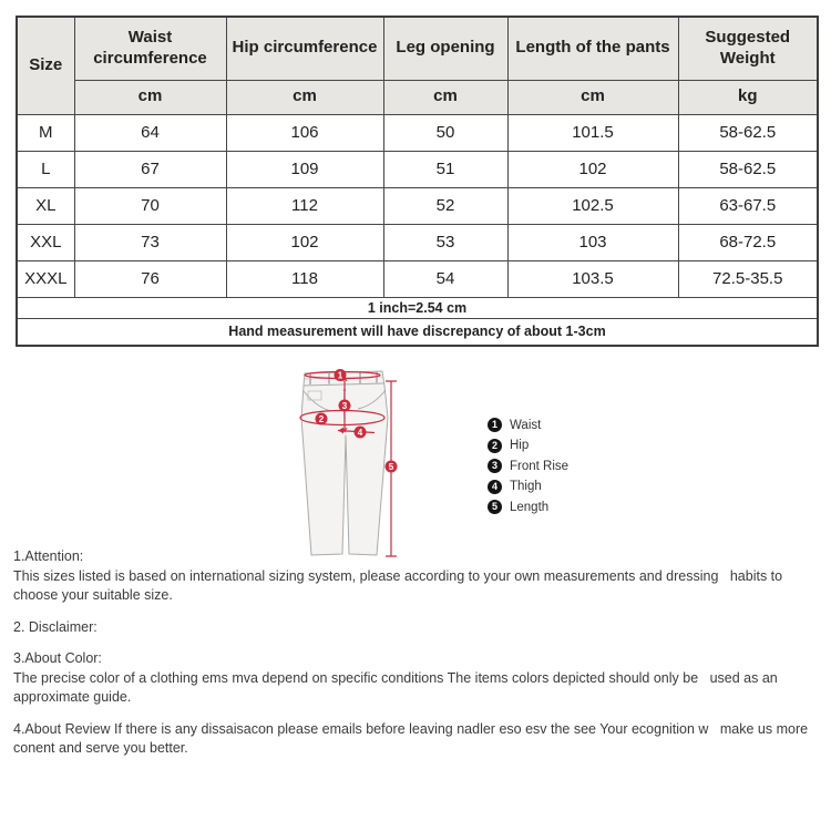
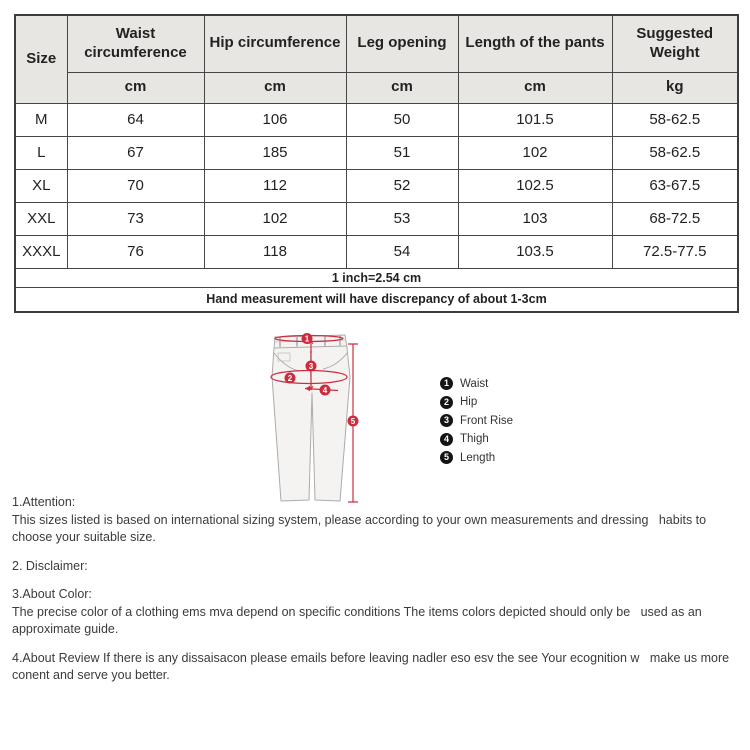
  Size	Waist circumference	Hip circumference	Leg opening	Length of the pants	Suggested Weight
  cm	cm	cm	cm	kg
  M	64	106	50	101.5	58-62.5
- L	67	109	51	102	58-62.5
+ L	67	185	51	102	58-62.5
  XL	70	112	52	102.5	63-67.5
  XXL	73	102	53	103	68-72.5
- XXXL	76	118	54	103.5	72.5-35.5
+ XXXL	76	118	54	103.5	72.5-77.5
  1 inch=2.54 cm
  Hand measurement will have discrepancy of about 1-3cm
  1
  2
  3
  4
  5
  1
  Waist
  2
  Hip
  3
  Front Rise
  4
  Thigh
  5
  Length
  1.Attention:
  This sizes listed is based on international sizing system, please according to your own measurements and dressing habits to choose your suitable size.
  2. Disclaimer:
  3.About Color:
  The precise color of a clothing ems mva depend on specific conditions The items colors depicted should only be used as an approximate guide.
  4.About Review If there is any dissaisacon please emails before leaving nadler eso esv the see Your ecognition w make us more conent and serve you better.
